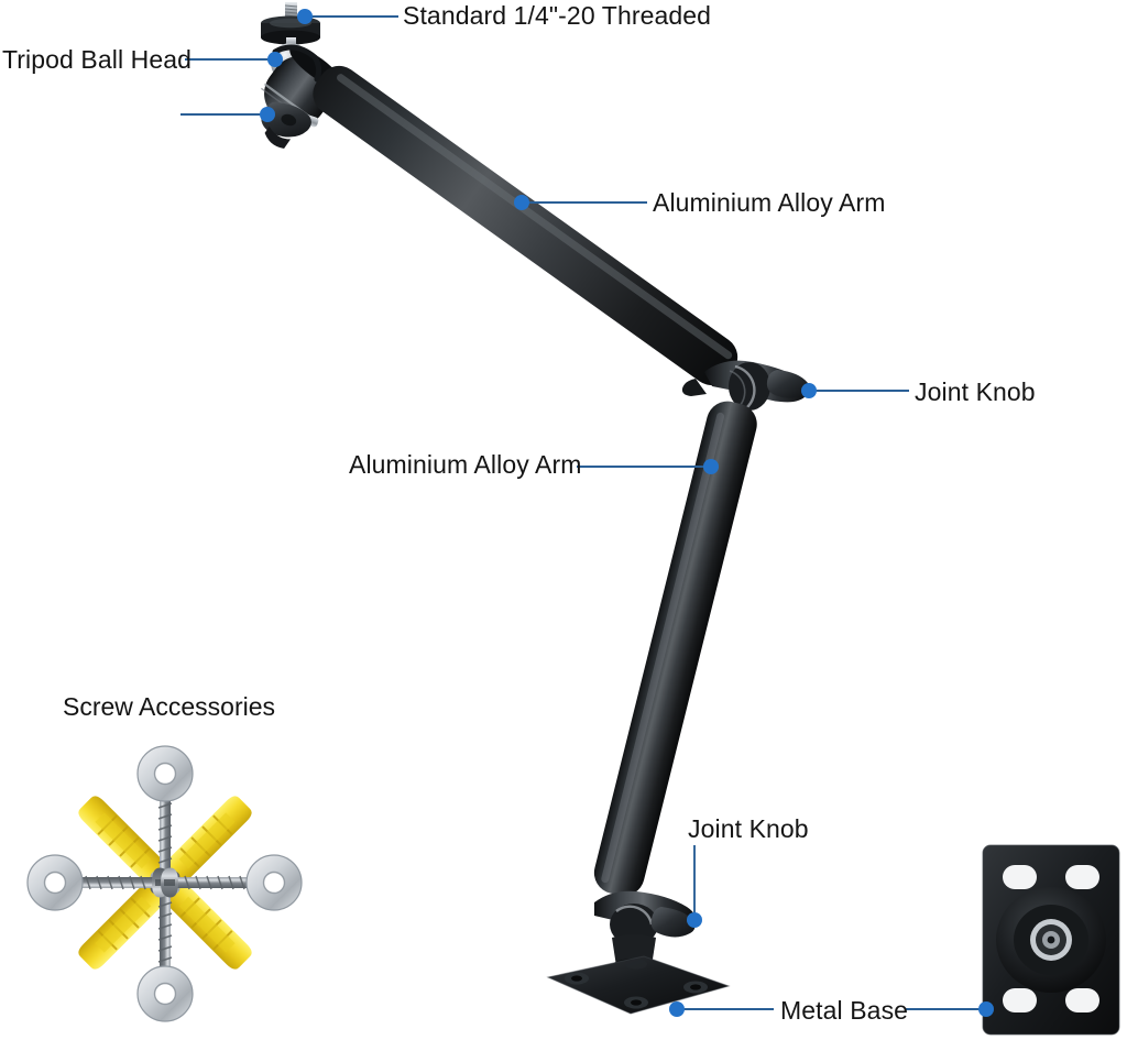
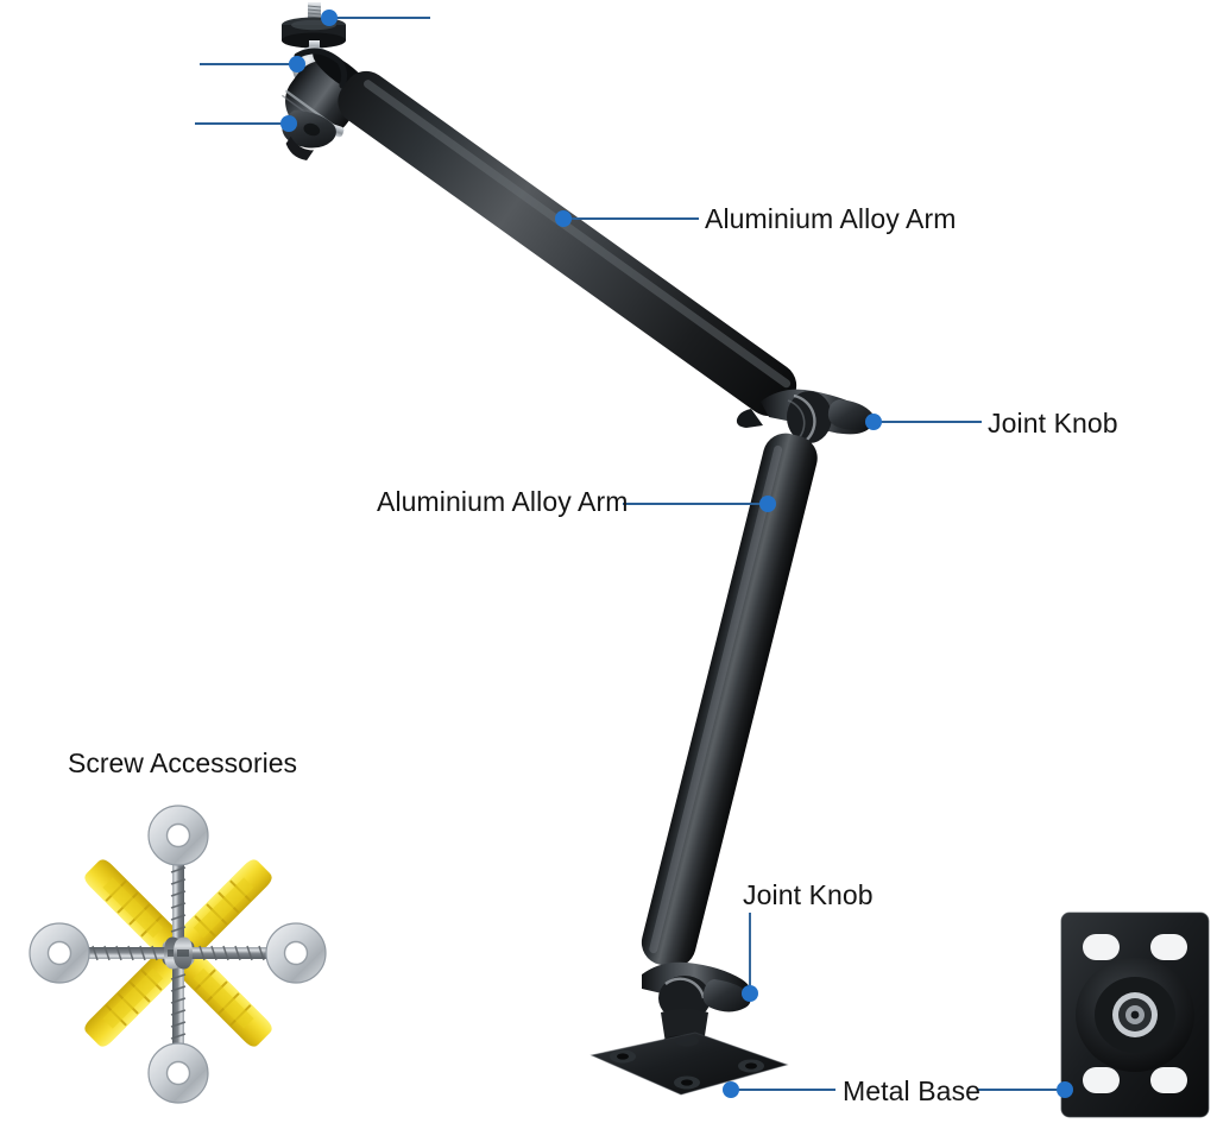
- Standard 1/4"-20 Threaded
- Tripod Ball Head
  Aluminium Alloy Arm
  Joint Knob
  Aluminium Alloy Arm
  Joint Knob
  Metal Base
  Screw Accessories
